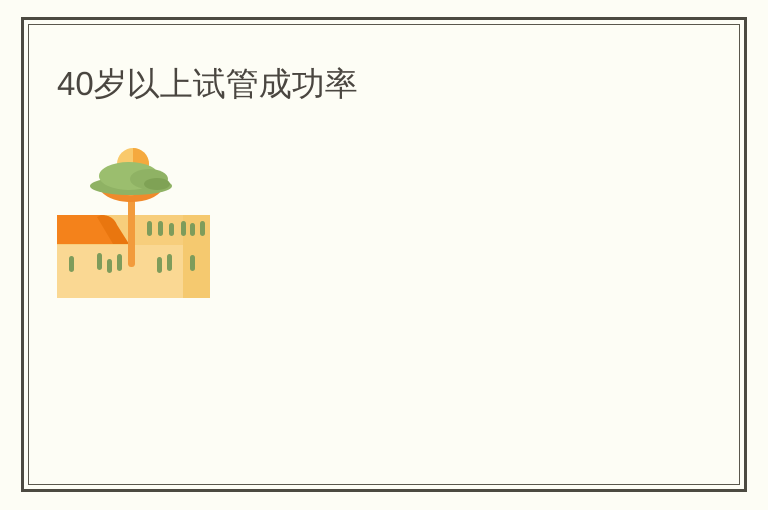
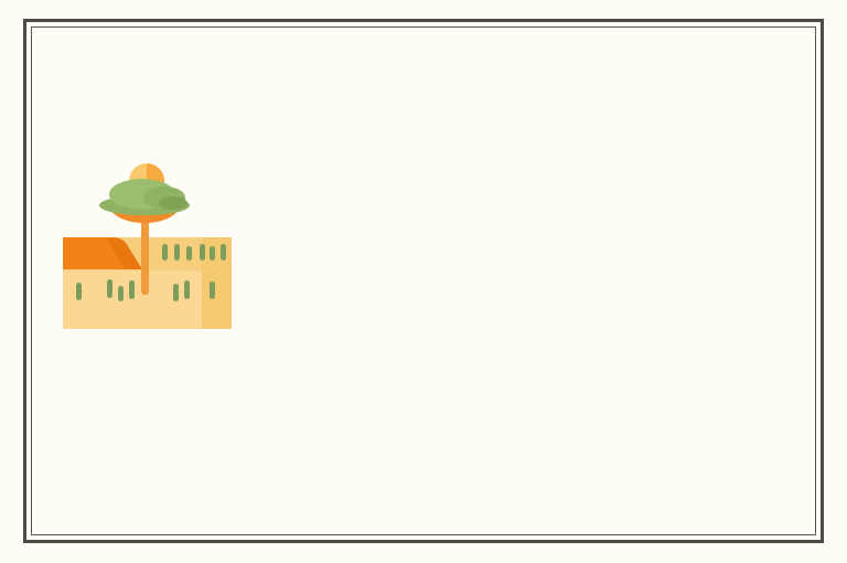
- 40岁以上试管成功率
